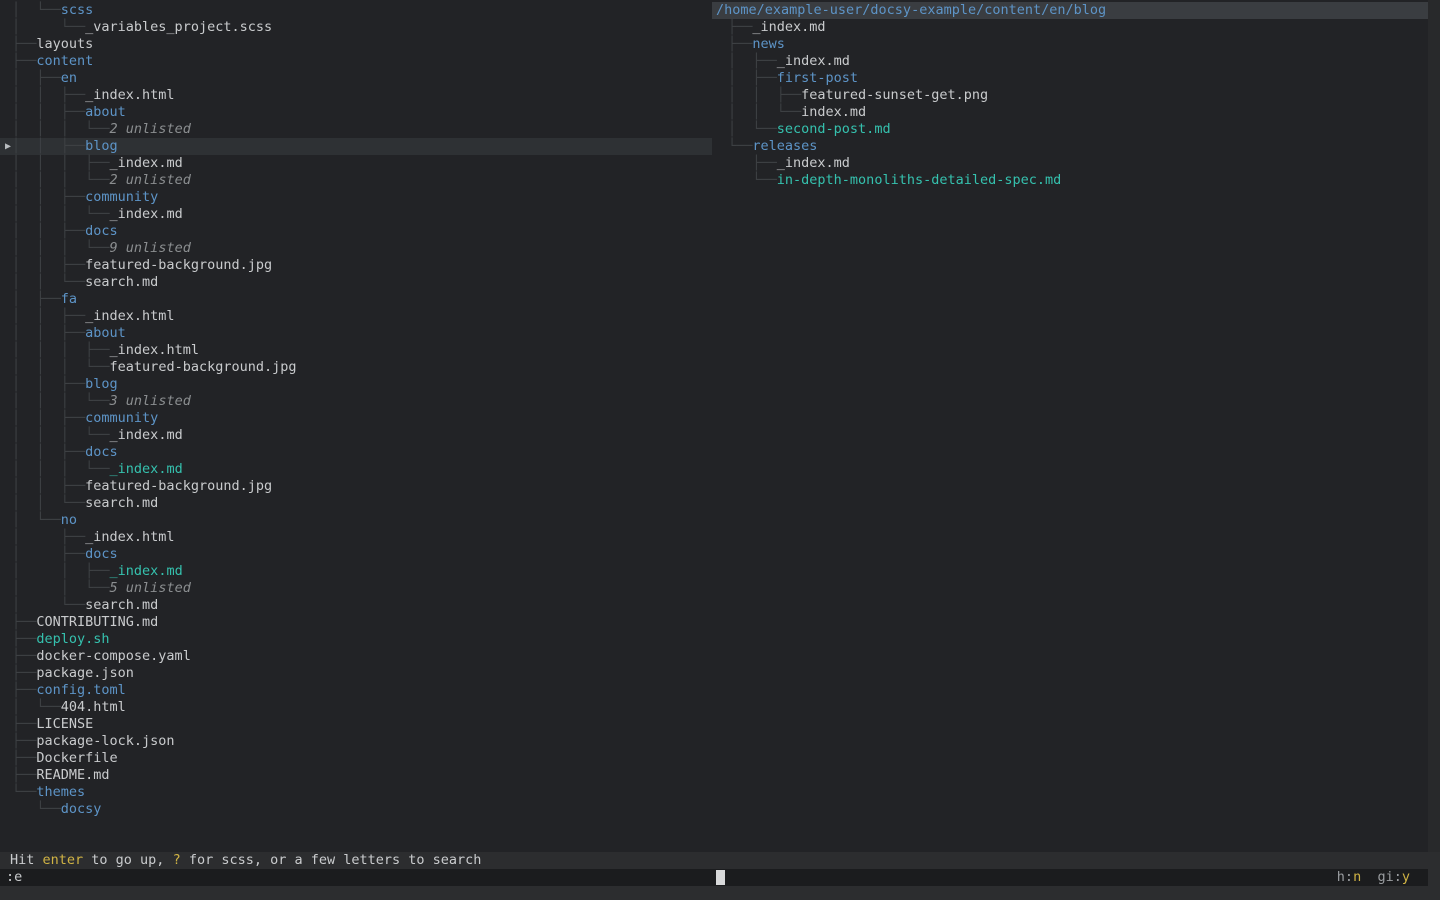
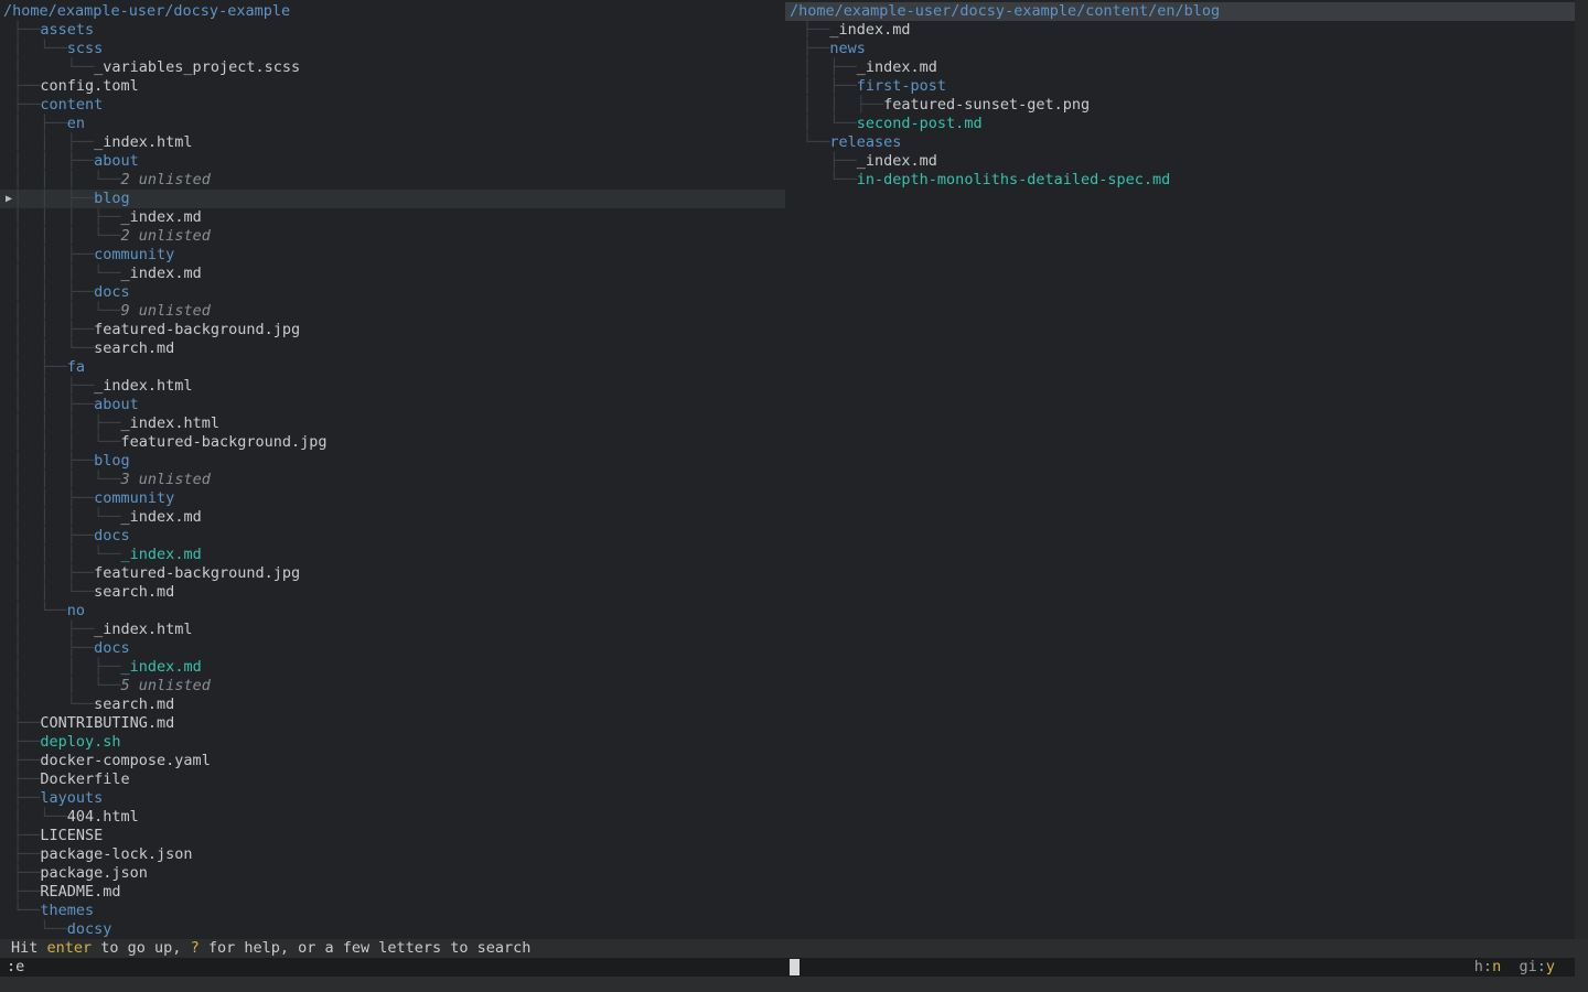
+ /home/example-user/docsy-example
+ ├──assets
  │ └──scss
  │ └──_variables_project.scss
- ├──layouts
+ ├──config.toml
  ├──content
  │ ├──en
  │ │ ├──_index.html
  │ │ ├──about
  │ │ │ └──2 unlisted
  ▶
  │ │ │ ├──_index.md
  │ │ │ └──2 unlisted
  │ │ ├──community
  │ │ │ └──_index.md
  │ │ ├──docs
  │ │ │ └──9 unlisted
  │ │ ├──featured-background.jpg
  │ │ └──search.md
  │ ├──fa
  │ │ ├──_index.html
  │ │ ├──about
  │ │ │ ├──_index.html
  │ │ │ └──featured-background.jpg
  │ │ ├──blog
  │ │ │ └──3 unlisted
  │ │ ├──community
  │ │ │ └──_index.md
  │ │ ├──docs
  │ │ │ └──_index.md
  │ │ ├──featured-background.jpg
  │ │ └──search.md
  │ └──no
  │ ├──_index.html
  │ ├──docs
  │ │ ├──_index.md
  │ │ └──5 unlisted
  │ └──search.md
  ├──CONTRIBUTING.md
  ├──deploy.sh
  ├──docker-compose.yaml
- ├──package.json
+ ├──Dockerfile
- ├──config.toml
+ ├──layouts
  │ └──404.html
  ├──LICENSE
  ├──package-lock.json
- ├──Dockerfile
+ ├──package.json
  ├──README.md
  └──themes
  └──docsy
  /home/example-user/docsy-example/content/en/blog
  ├──_index.md
  ├──news
  │ ├──_index.md
  │ ├──first-post
  │ │ ├──featured-sunset-get.png
- │ │ └──index.md
  │ └──second-post.md
  └──releases
  ├──_index.md
  └──in-depth-monoliths-detailed-spec.md
- Hit enter to go up, ? for scss, or a few letters to search
+ Hit enter to go up, ? for help, or a few letters to search
  :e
  h:n gi:y
